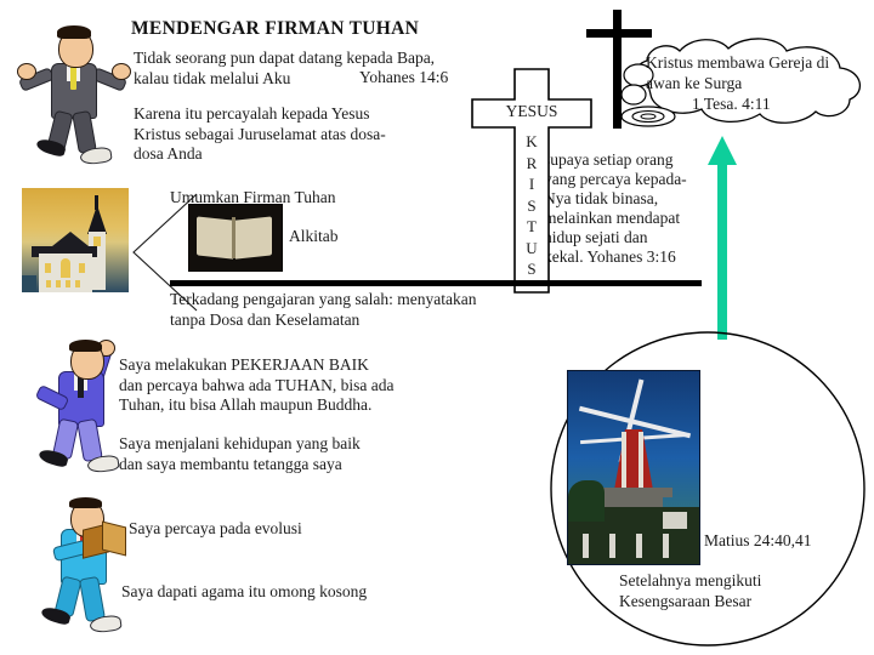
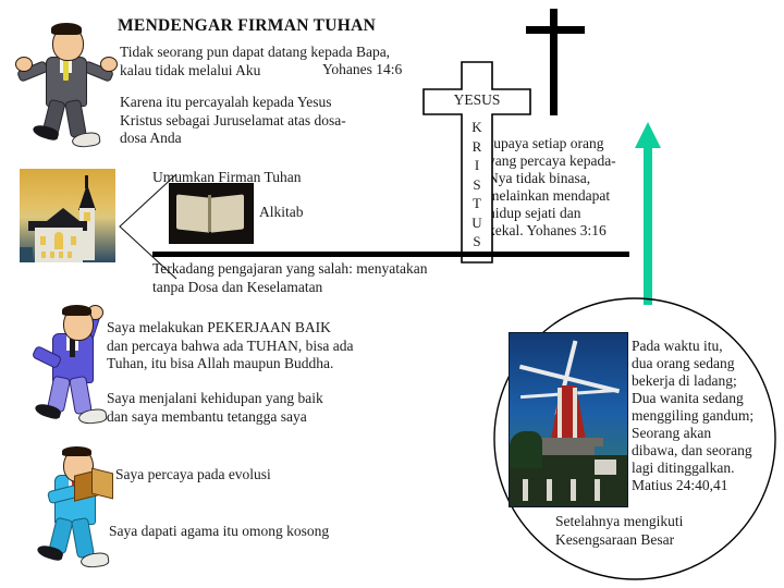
  MENDENGAR FIRMAN TUHAN
  Tidak seorang pun dapat datang kepada Bapa,
  kalau tidak melalui Aku
  Yohanes 14:6
  Karena itu percayalah kepada Yesus
  Kristus sebagai Juruselamat atas dosa-
  dosa Anda
  upaya setiap orang
  ang percaya kepada-
  Nya tidak binasa,
  melainkan mendapat
  idup sejati dan
  ekal. Yohanes 3:16
  YESUS
  K
  R
  I
  S
  T
  U
  S
- Kristus membawa Gereja di
- awan ke Surga
- 1 Tesa. 4:11
  Umumkan Firman Tuhan
  Alkitab
  Terkadang pengajaran yang salah: menyatakan
  tanpa Dosa dan Keselamatan
  Saya melakukan PEKERJAAN BAIK
  dan percaya bahwa ada TUHAN, bisa ada
  Tuhan, itu bisa Allah maupun Buddha.
  Saya menjalani kehidupan yang baik
  dan saya membantu tetangga saya
  Saya percaya pada evolusi
  Saya dapati agama itu omong kosong
+ Pada waktu itu,
+ dua orang sedang
+ bekerja di ladang;
+ Dua wanita sedang
+ menggiling gandum;
+ Seorang akan
+ dibawa, dan seorang
+ lagi ditinggalkan.
  Matius 24:40,41
  Setelahnya mengikuti
  Kesengsaraan Besar
